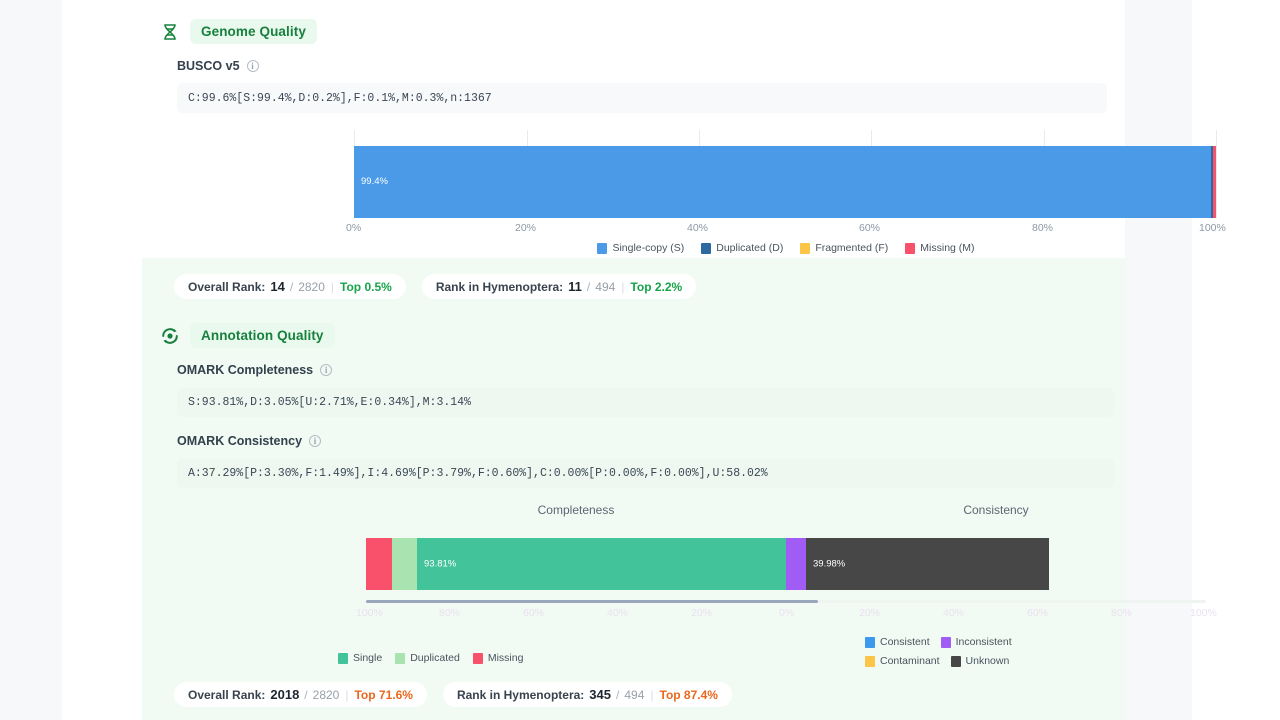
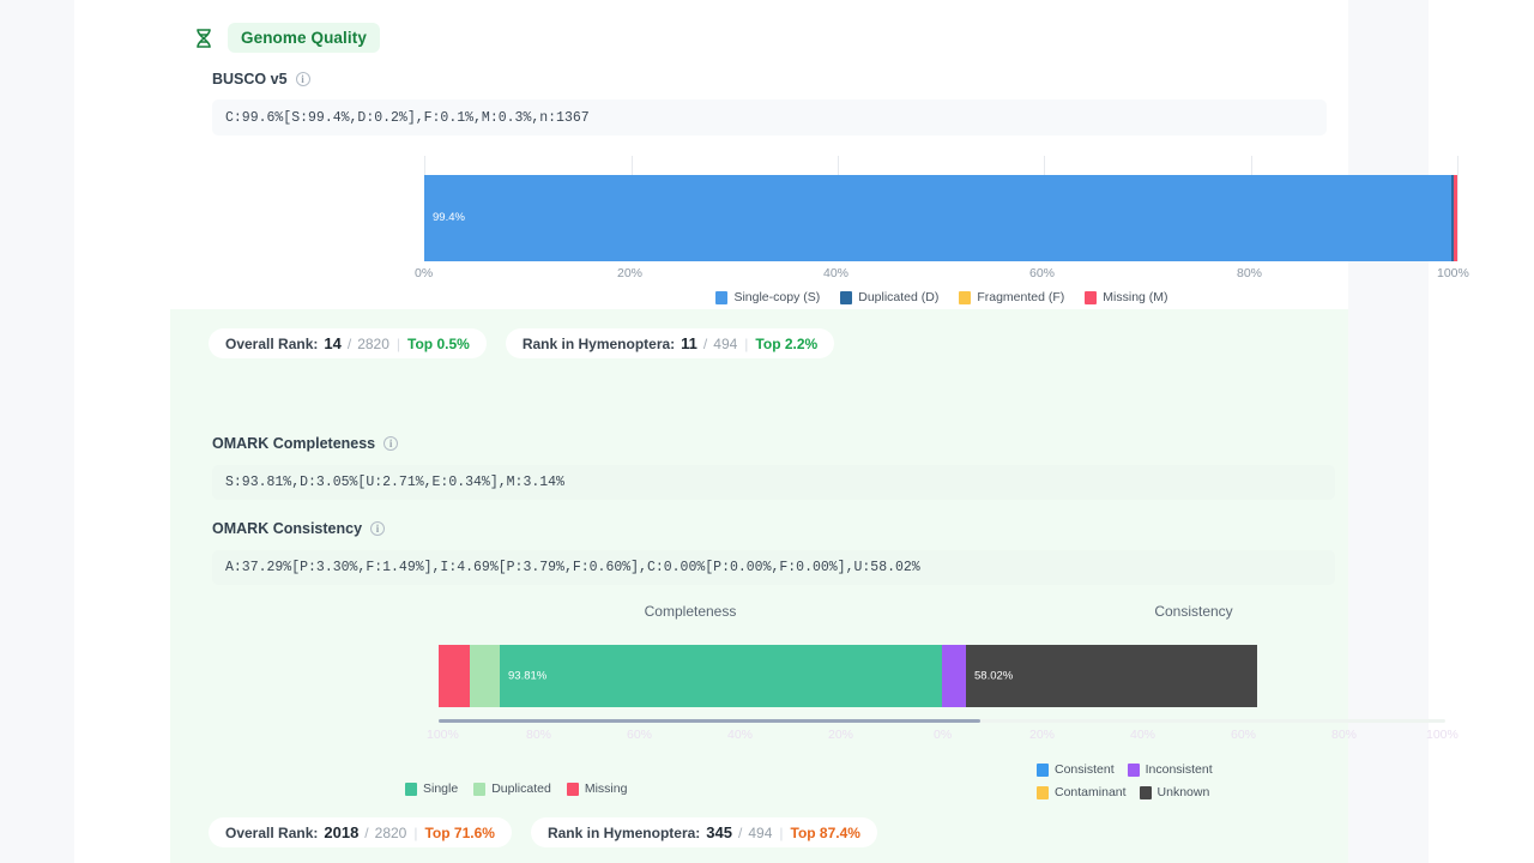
  Genome Quality
  BUSCO v5
  i
  C:99.6%[S:99.4%,D:0.2%],F:0.1%,M:0.3%,n:1367
  99.4%
  0%
  20%
  40%
  60%
  80%
  100%
  Single-copy (S)
  Duplicated (D)
  Fragmented (F)
  Missing (M)
  Overall Rank:
  14
  /
  2820
  |
  Top 0.5%
  Rank in Hymenoptera:
  11
  /
  494
  |
  Top 2.2%
- Annotation Quality
  OMARK Completeness
  i
  S:93.81%,D:3.05%[U:2.71%,E:0.34%],M:3.14%
  OMARK Consistency
  i
  A:37.29%[P:3.30%,F:1.49%],I:4.69%[P:3.79%,F:0.60%],C:0.00%[P:0.00%,F:0.00%],U:58.02%
  Completeness
  Consistency
  93.81%
- 39.98%
+ 58.02%
  100%
  80%
  60%
  40%
  20%
  20%
  40%
  60%
  80%
  100%
  Single
  Duplicated
  Missing
  Consistent
  Inconsistent
  Contaminant
  Unknown
  Overall Rank:
  2018
  /
  2820
  Top 71.6%
  Rank in Hymenoptera:
  345
  /
  494
  Top 87.4%
